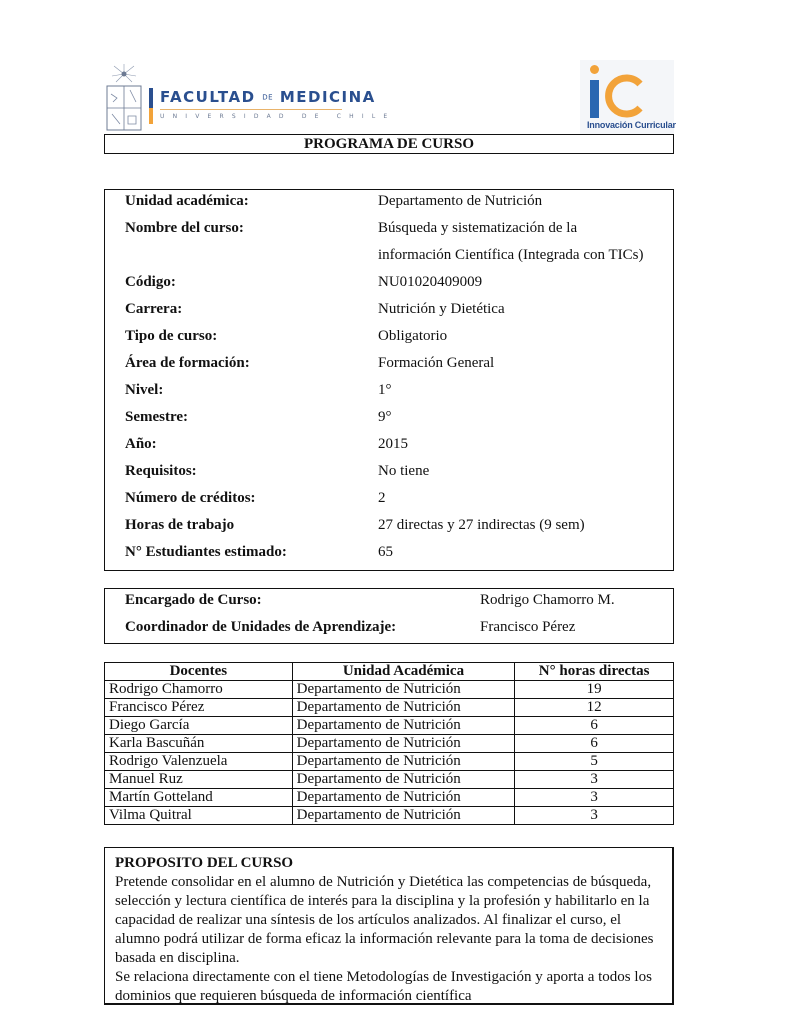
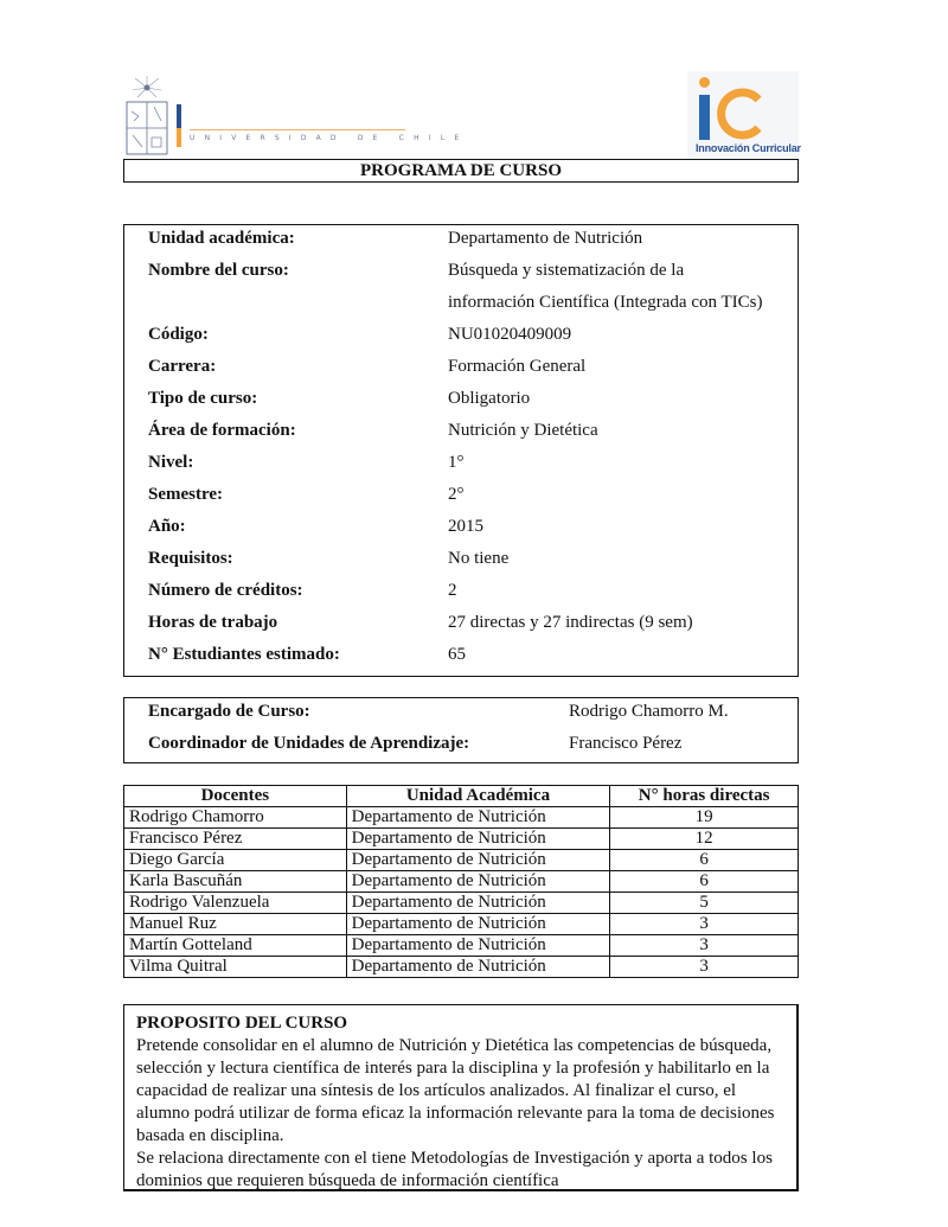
- FACULTAD DE MEDICINA
  Innovación Curricular
  PROGRAMA DE CURSO
  Unidad académica:
  Departamento de Nutrición
  Nombre del curso:
  Búsqueda y sistematización de la
  información Científica (Integrada con TICs)
  Código:
  NU01020409009
  Carrera:
- Nutrición y Dietética
+ Formación General
  Tipo de curso:
  Obligatorio
  Área de formación:
- Formación General
+ Nutrición y Dietética
  Nivel:
  1°
  Semestre:
- 9°
+ 2°
  Año:
  2015
  Requisitos:
  No tiene
  Número de créditos:
  2
  Horas de trabajo
  27 directas y 27 indirectas (9 sem)
  N° Estudiantes estimado:
  65
  Encargado de Curso:
  Rodrigo Chamorro M.
  Coordinador de Unidades de Aprendizaje:
  Francisco Pérez
  Docentes	Unidad Académica	N° horas directas
  Rodrigo Chamorro	Departamento de Nutrición	19
  Francisco Pérez	Departamento de Nutrición	12
  Diego García	Departamento de Nutrición	6
  Karla Bascuñán	Departamento de Nutrición	6
  Rodrigo Valenzuela	Departamento de Nutrición	5
  Manuel Ruz	Departamento de Nutrición	3
  Martín Gotteland	Departamento de Nutrición	3
  Vilma Quitral	Departamento de Nutrición	3
  PROPOSITO DEL CURSO
  Pretende consolidar en el alumno de Nutrición y Dietética las competencias de búsqueda, selección y lectura científica de interés para la disciplina y la profesión y habilitarlo en la capacidad de realizar una síntesis de los artículos analizados. Al finalizar el curso, el alumno podrá utilizar de forma eficaz la información relevante para la toma de decisiones basada en disciplina.
  Se relaciona directamente con el tiene Metodologías de Investigación y aporta a todos los dominios que requieren búsqueda de información científica
